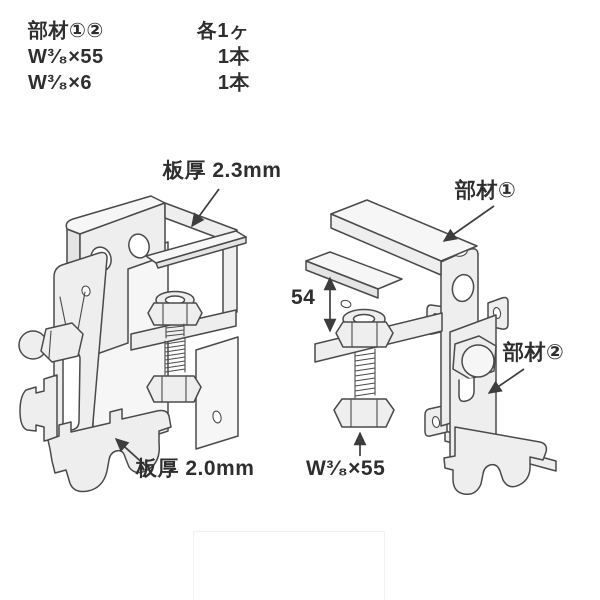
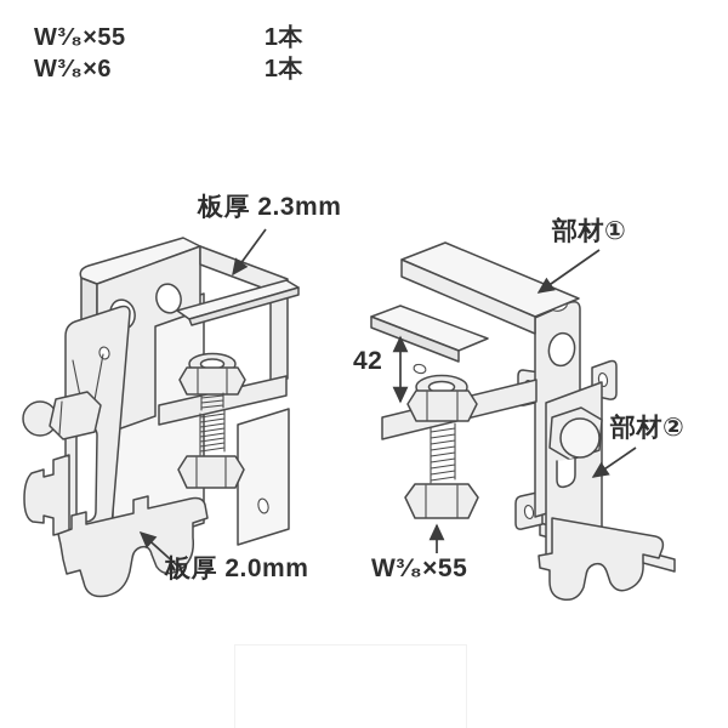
- 部材①②
- 各1ヶ
  W³⁄₈×55
  1本
  W³⁄₈×6
  1本
  板厚 2.3mm
  板厚 2.0mm
  部材①
  部材②
- 54
+ 42
  W³⁄₈×55
